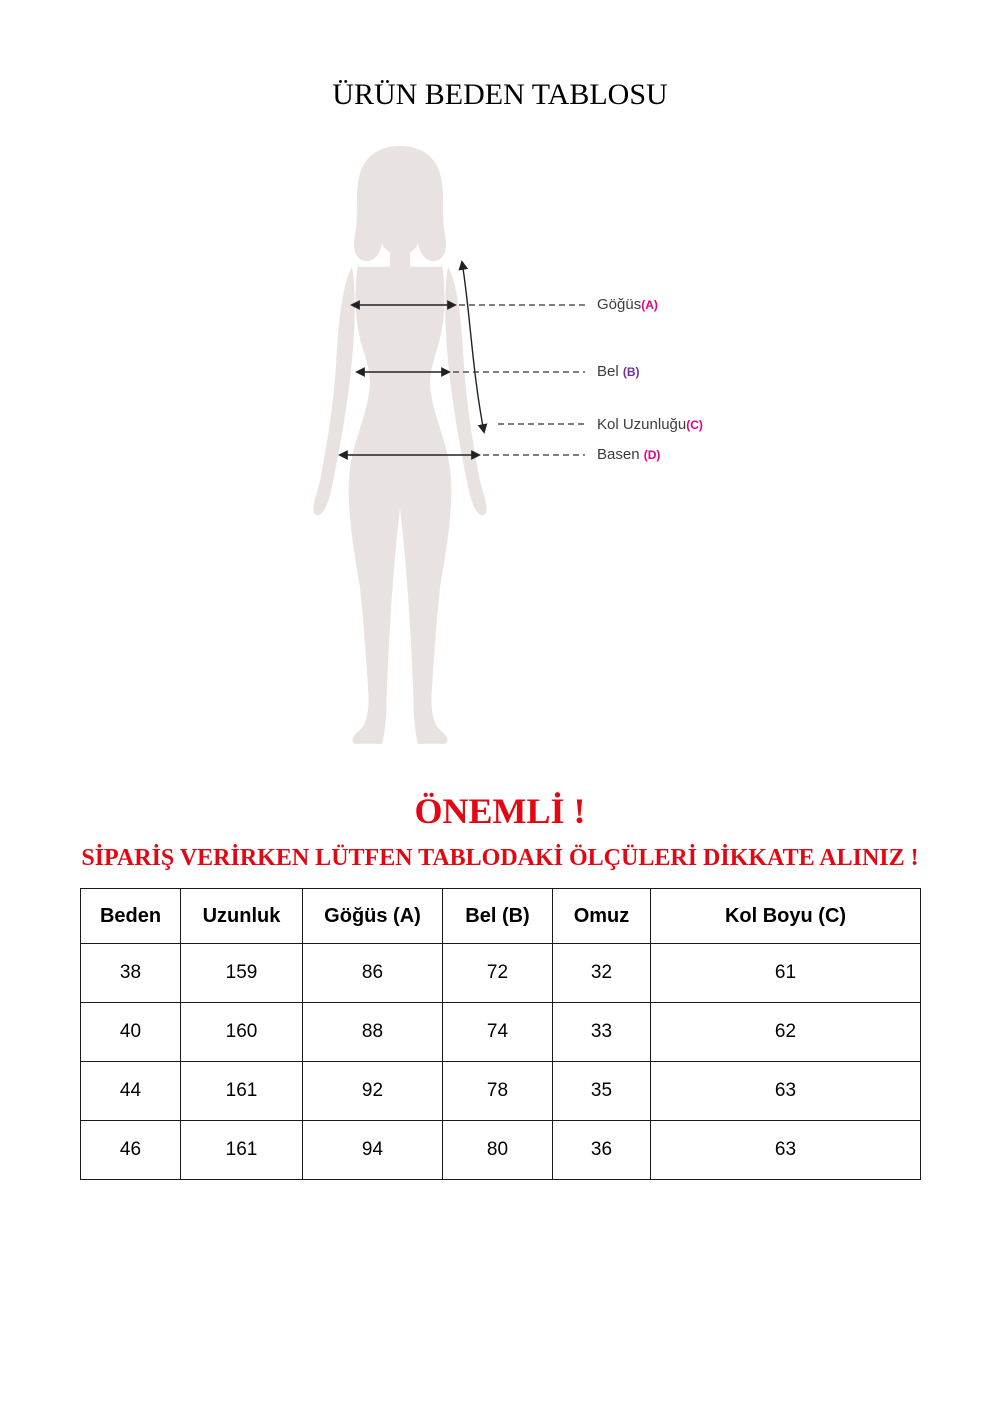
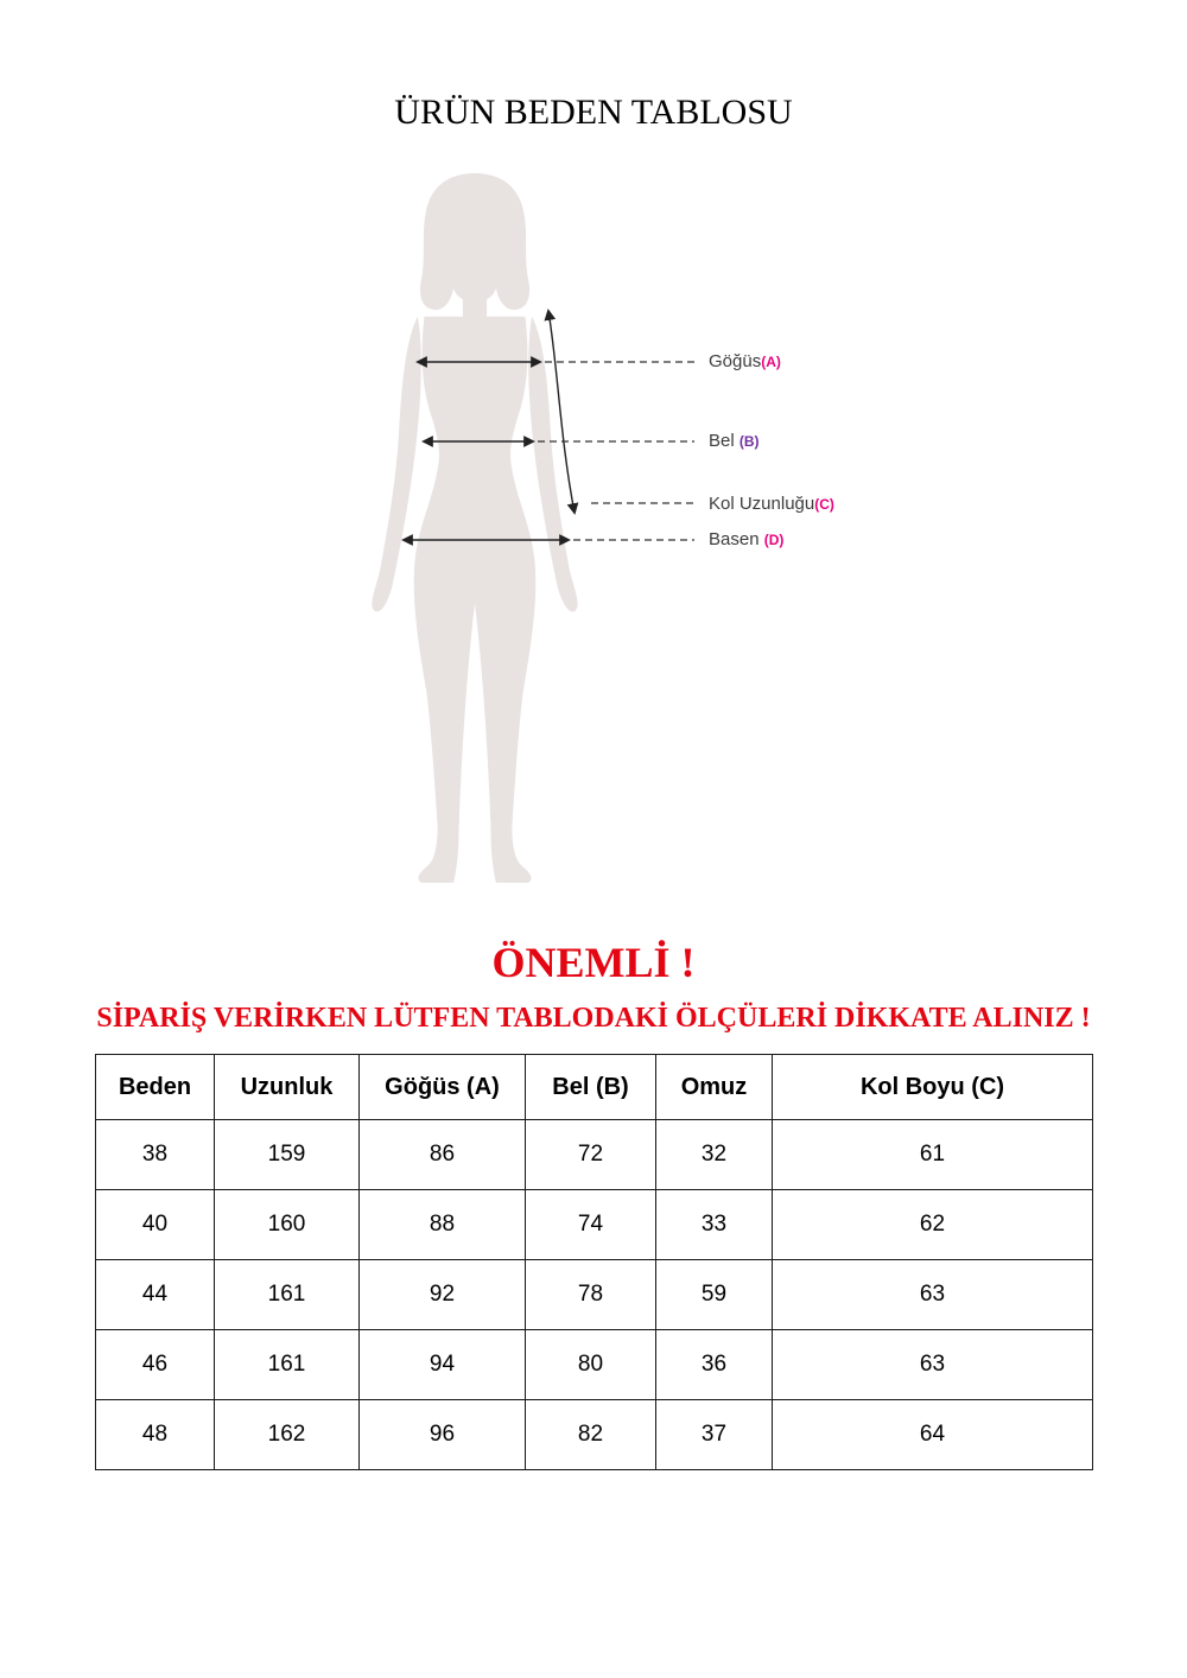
  ÜRÜN BEDEN TABLOSU
  Göğüs(A)
  Bel (B)
  Kol Uzunluğu(C)
  Basen (D)
  ÖNEMLİ !
  SİPARİŞ VERİRKEN LÜTFEN TABLODAKİ ÖLÇÜLERİ DİKKATE ALINIZ !
  Beden	Uzunluk	Göğüs (A)	Bel (B)	Omuz	Kol Boyu (C)
  38	159	86	72	32	61
  40	160	88	74	33	62
- 44	161	92	78	35	63
+ 44	161	92	78	59	63
  46	161	94	80	36	63
+ 48	162	96	82	37	64
